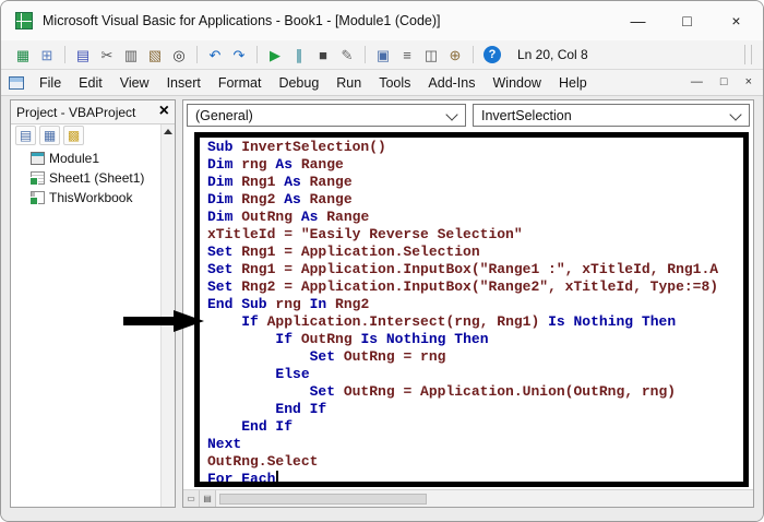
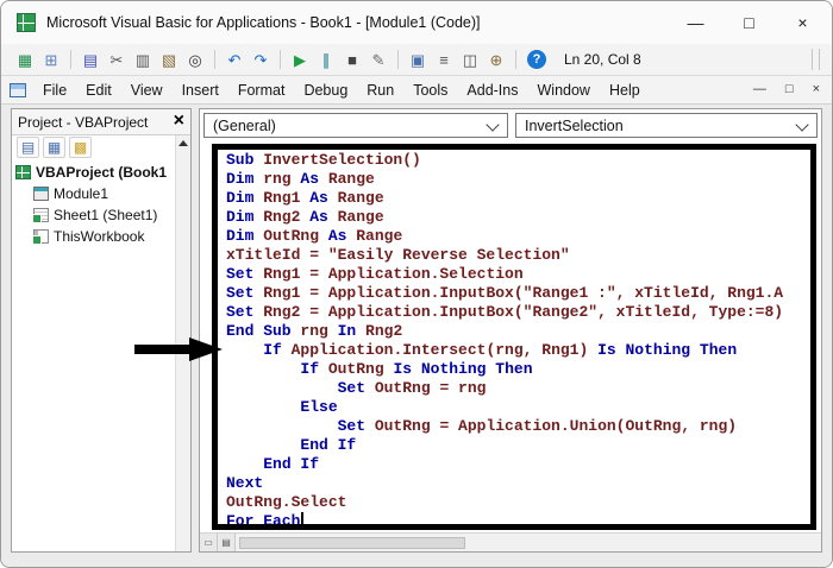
  Microsoft Visual Basic for Applications - Book1 - [Module1 (Code)]
  —
  □
  ×
  ▦
  ⊞
  ▤
  ✂
  ▥
  ▧
  ◎
  ↶
  ↷
  ▶
  ∥
  ■
  ✎
  ▣
  ≡
  ◫
  ⊕
  ?
  Ln 20, Col 8
  File
  Edit
  View
  Insert
  Format
  Debug
  Run
  Tools
  Add-Ins
  Window
  Help
  —
  □
  ×
  Project - VBAProject
  ×
  ▤
  ▦
  ▩
+ VBAProject (Book1
  Module1
  Sheet1 (Sheet1)
  ThisWorkbook
  (General)
  InvertSelection
  Sub InvertSelection()
  Dim rng As Range
  Dim Rng1 As Range
  Dim Rng2 As Range
  Dim OutRng As Range
  xTitleId = "Easily Reverse Selection"
  Set Rng1 = Application.Selection
  Set Rng1 = Application.InputBox("Range1 :", xTitleId, Rng1.A
  Set Rng2 = Application.InputBox("Range2", xTitleId, Type:=8)
  End Sub rng In Rng2
  If Application.Intersect(rng, Rng1) Is Nothing Then
  If OutRng Is Nothing Then
  Set OutRng = rng
  Else
  Set OutRng = Application.Union(OutRng, rng)
  End If
  End If
  Next
  OutRng.Select
  For Each
  ▭
  ▤
